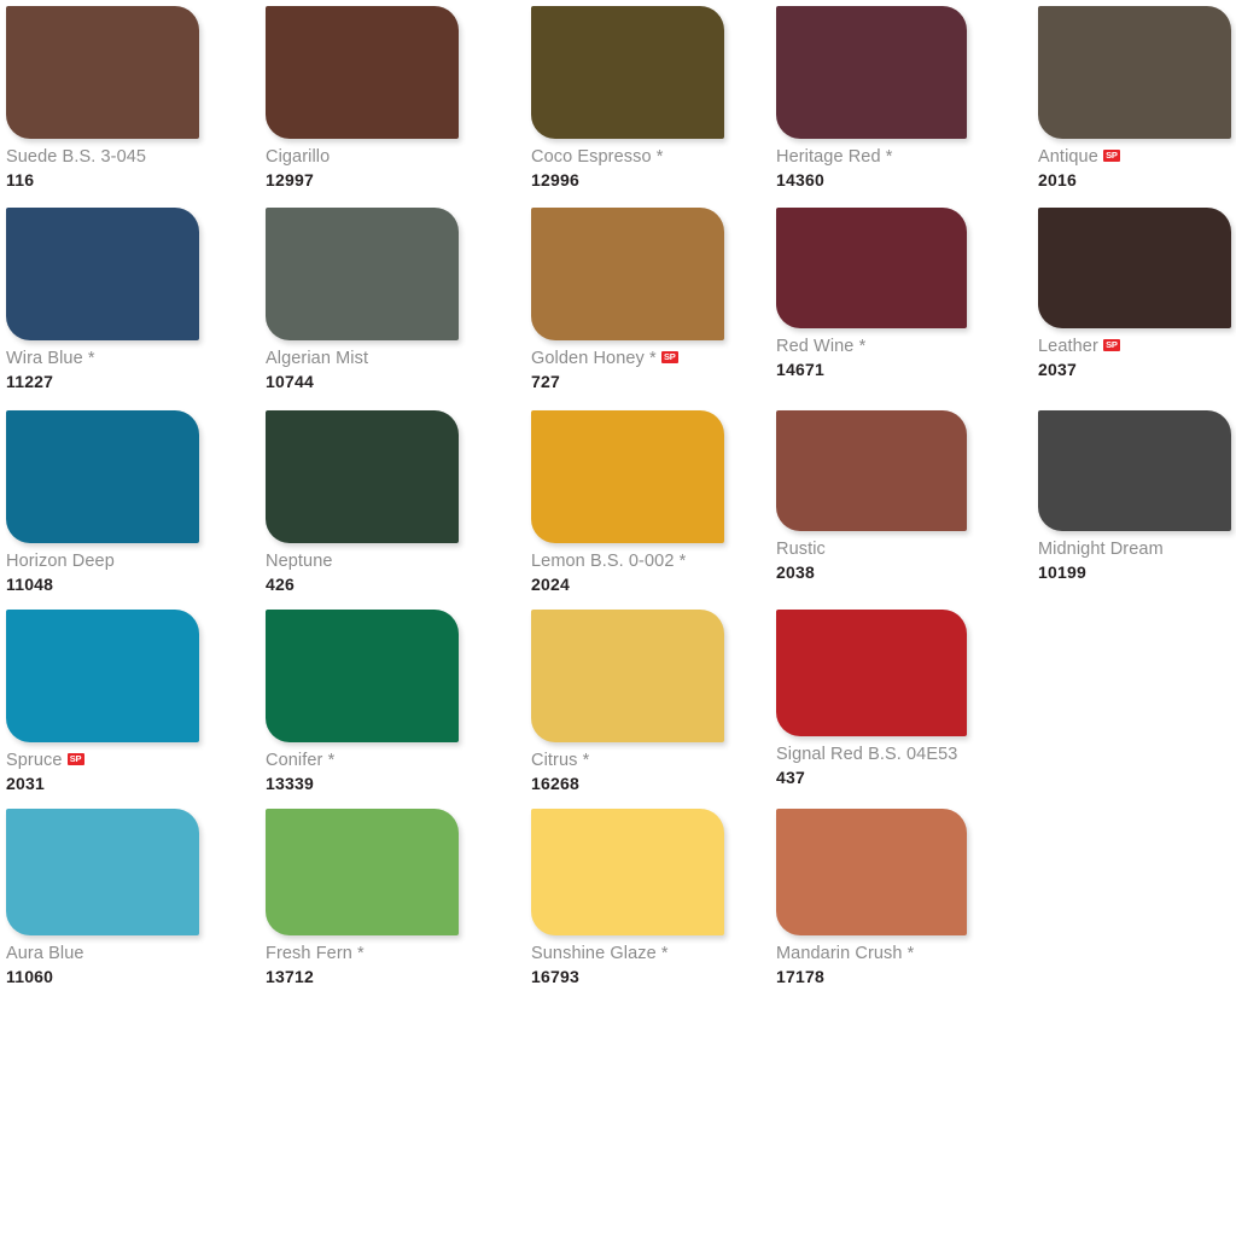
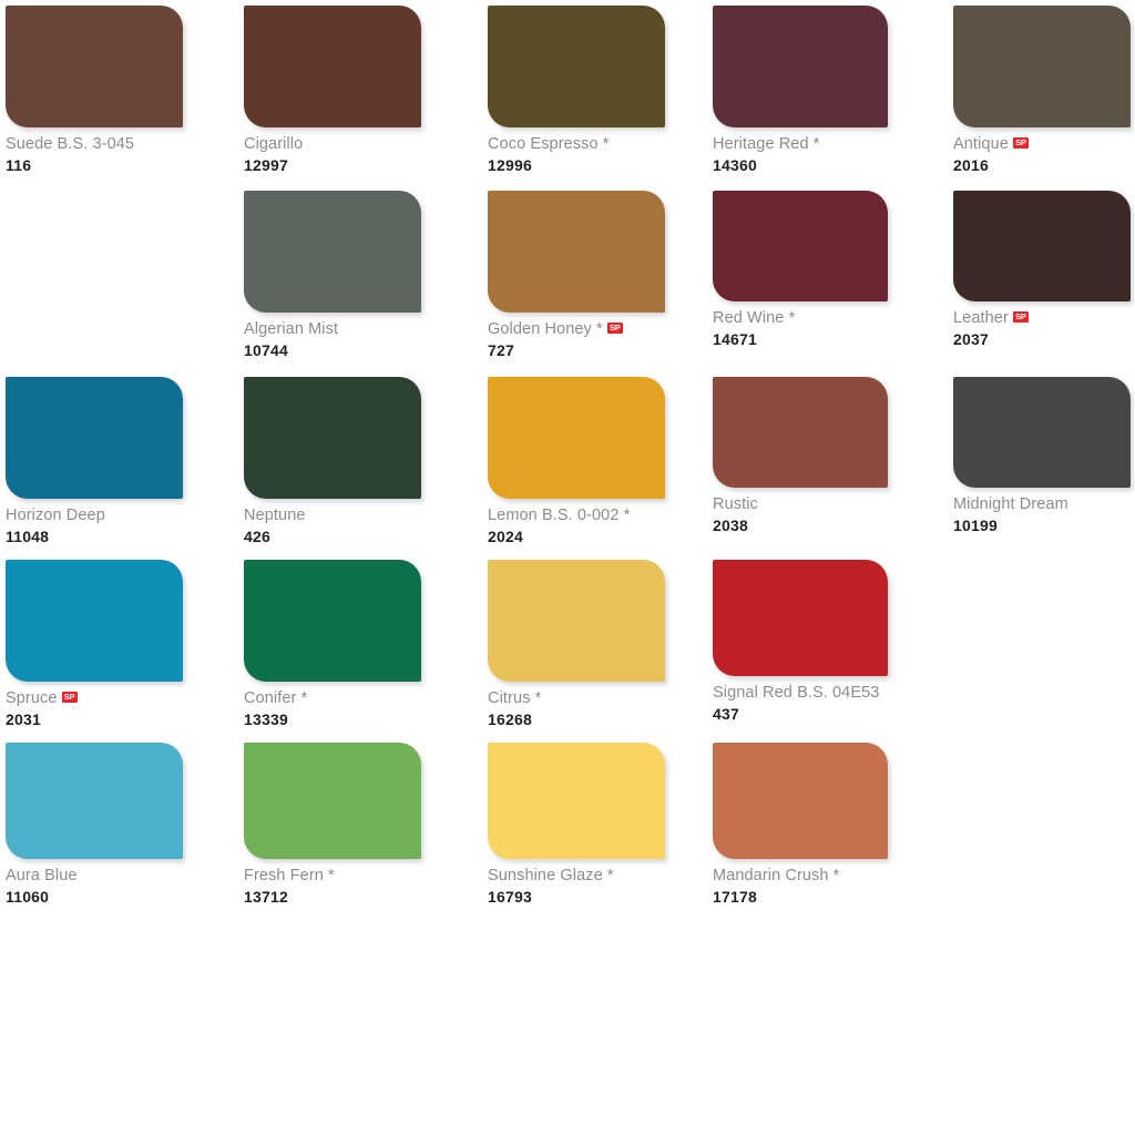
  Suede B.S. 3-045
  116
  Cigarillo
  12997
  Coco Espresso *
  12996
  Heritage Red *
  14360
  Antique SP
  2016
- Wira Blue *
- 11227
  Algerian Mist
  10744
  Golden Honey * SP
  727
  Red Wine *
  14671
  Leather SP
  2037
  Horizon Deep
  11048
  Neptune
  426
  Lemon B.S. 0-002 *
  2024
  Rustic
  2038
  Midnight Dream
  10199
  Spruce SP
  2031
  Conifer *
  13339
  Citrus *
  16268
  Signal Red B.S. 04E53
  437
  Aura Blue
  11060
  Fresh Fern *
  13712
  Sunshine Glaze *
  16793
  Mandarin Crush *
  17178
